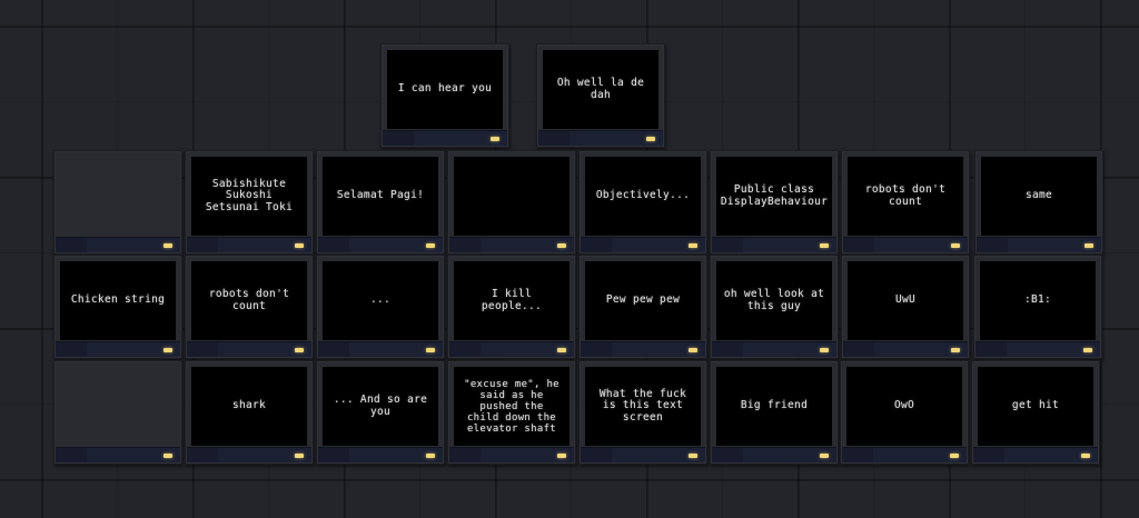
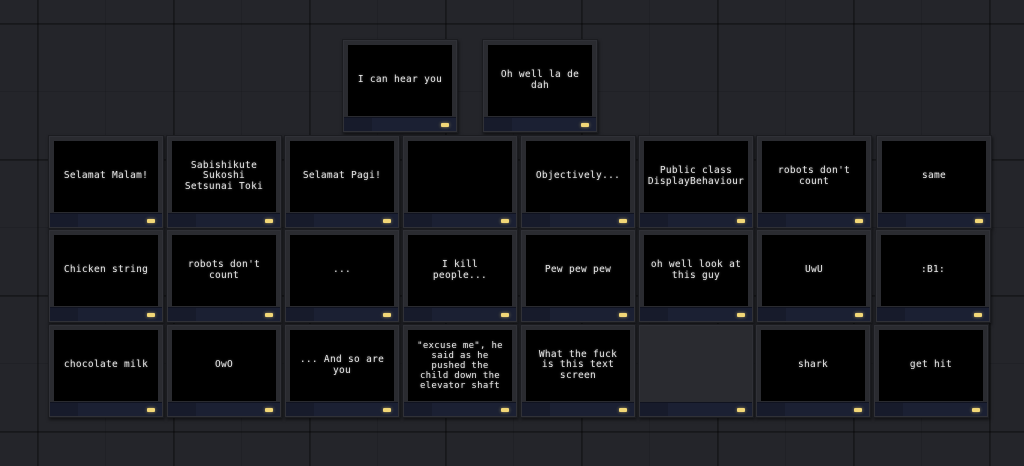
  I can hear you
  Oh well la de
  dah
+ Selamat Malam!
  Sabishikute
  Sukoshi
  Setsunai Toki
  Selamat Pagi!
  Objectively...
  Public class
  DisplayBehaviour
  robots don't
  count
  same
  Chicken string
  robots don't
  count
  ...
  I kill
  people...
  Pew pew pew
  oh well look at
  this guy
  UwU
  :B1:
+ chocolate milk
- shark
+ OwO
  ... And so are
  you
  "excuse me", he
  said as he
  pushed the
  child down the
  elevator shaft
  What the fuck
  is this text
  screen
- Big friend
- OwO
+ shark
  get hit
